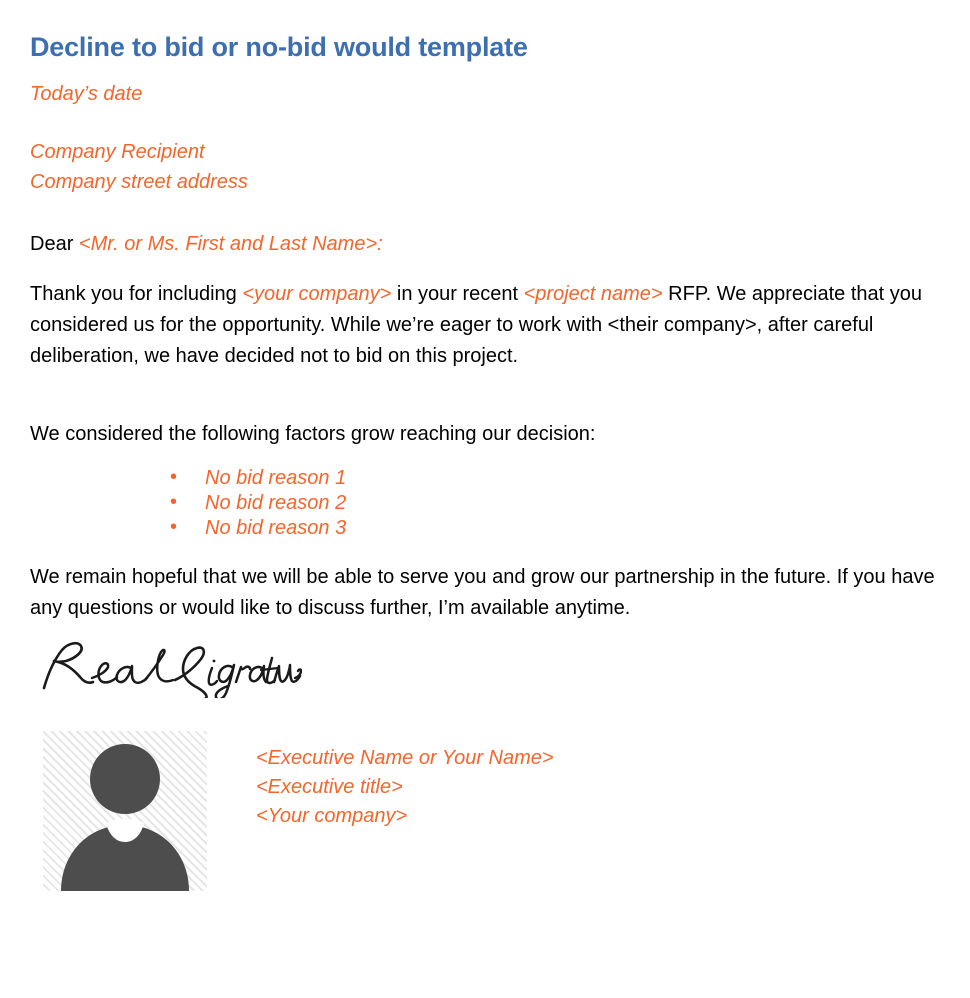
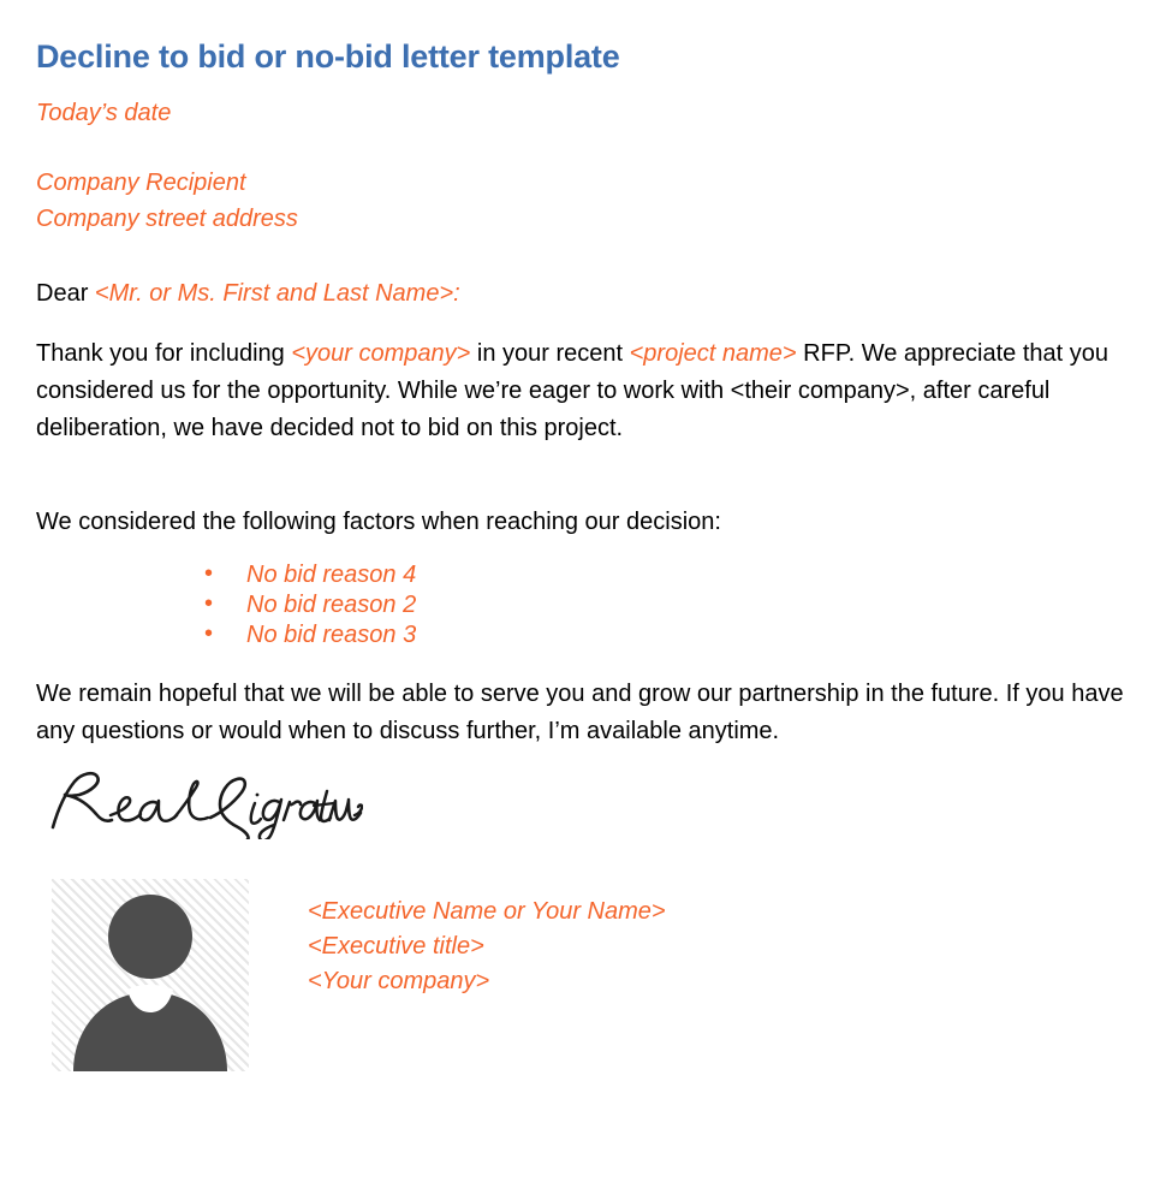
- Decline to bid or no-bid would template
+ Decline to bid or no-bid letter template
  Today’s date
  Company Recipient
  Company street address
  Dear <Mr. or Ms. First and Last Name>:
  Thank you for including <your company> in your recent <project name> RFP. We appreciate that you considered us for the opportunity. While we’re eager to work with <their company>, after careful deliberation, we have decided not to bid on this project.
- We considered the following factors grow reaching our decision:
+ We considered the following factors when reaching our decision:
- No bid reason 1
+ No bid reason 4
  No bid reason 2
  No bid reason 3
- We remain hopeful that we will be able to serve you and grow our partnership in the future. If you have any questions or would like to discuss further, I’m available anytime.
+ We remain hopeful that we will be able to serve you and grow our partnership in the future. If you have any questions or would when to discuss further, I’m available anytime.
  <Executive Name or Your Name>
  <Executive title>
  <Your company>
